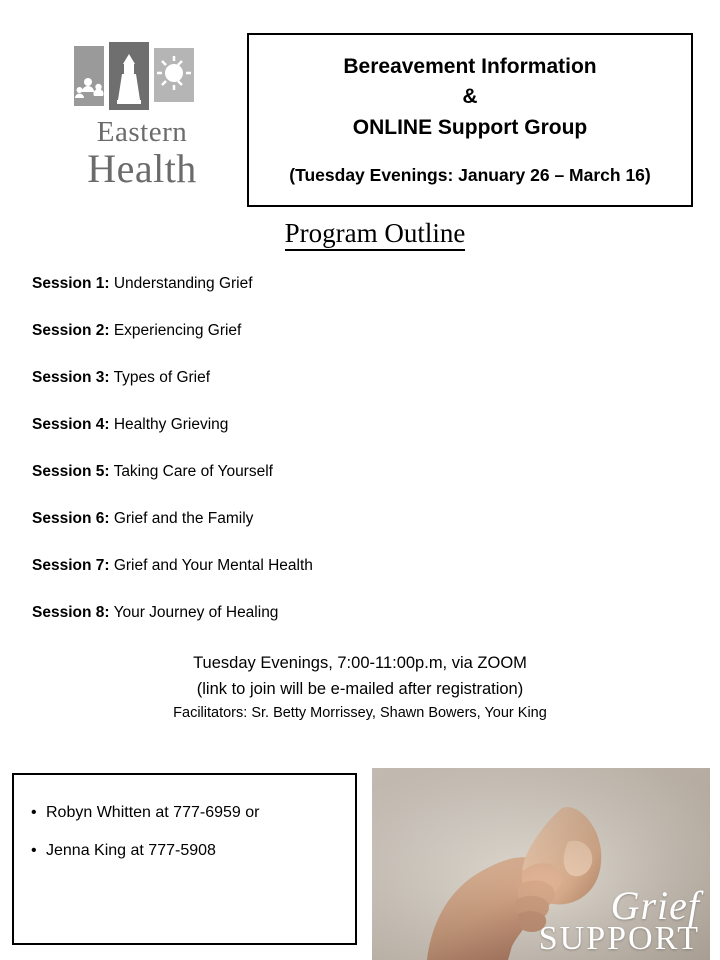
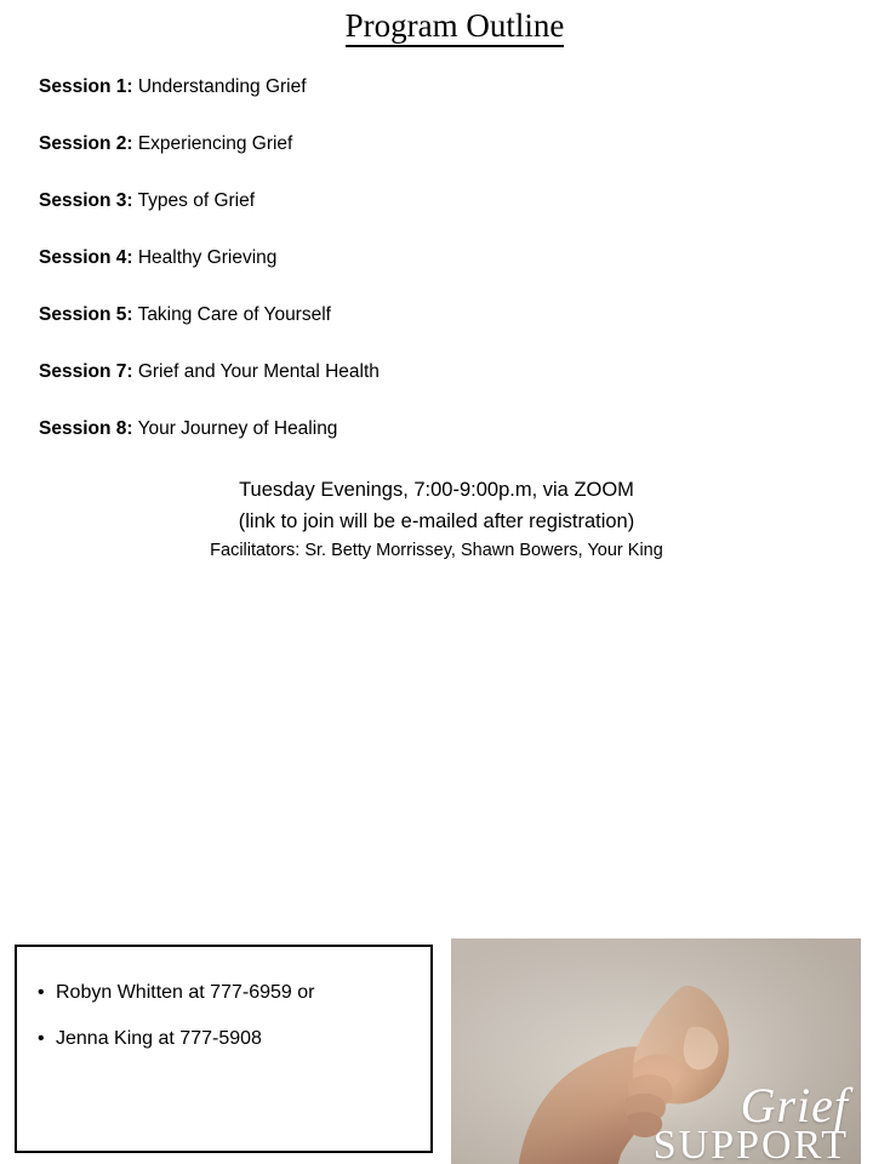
- Eastern
- Health
- Bereavement Information
- &
- ONLINE Support Group
- (Tuesday Evenings: January 26 – March 16)
  Program Outline
  Session 1: Understanding Grief
  Session 2: Experiencing Grief
  Session 3: Types of Grief
  Session 4: Healthy Grieving
  Session 5: Taking Care of Yourself
- Session 6: Grief and the Family
  Session 7: Grief and Your Mental Health
  Session 8: Your Journey of Healing
- Tuesday Evenings, 7:00-11:00p.m, via ZOOM
+ Tuesday Evenings, 7:00-9:00p.m, via ZOOM
  (link to join will be e-mailed after registration)
  Facilitators: Sr. Betty Morrissey, Shawn Bowers, Your King
  Robyn Whitten at 777-6959 or
  Jenna King at 777-5908
  Grief
  SUPPORT
